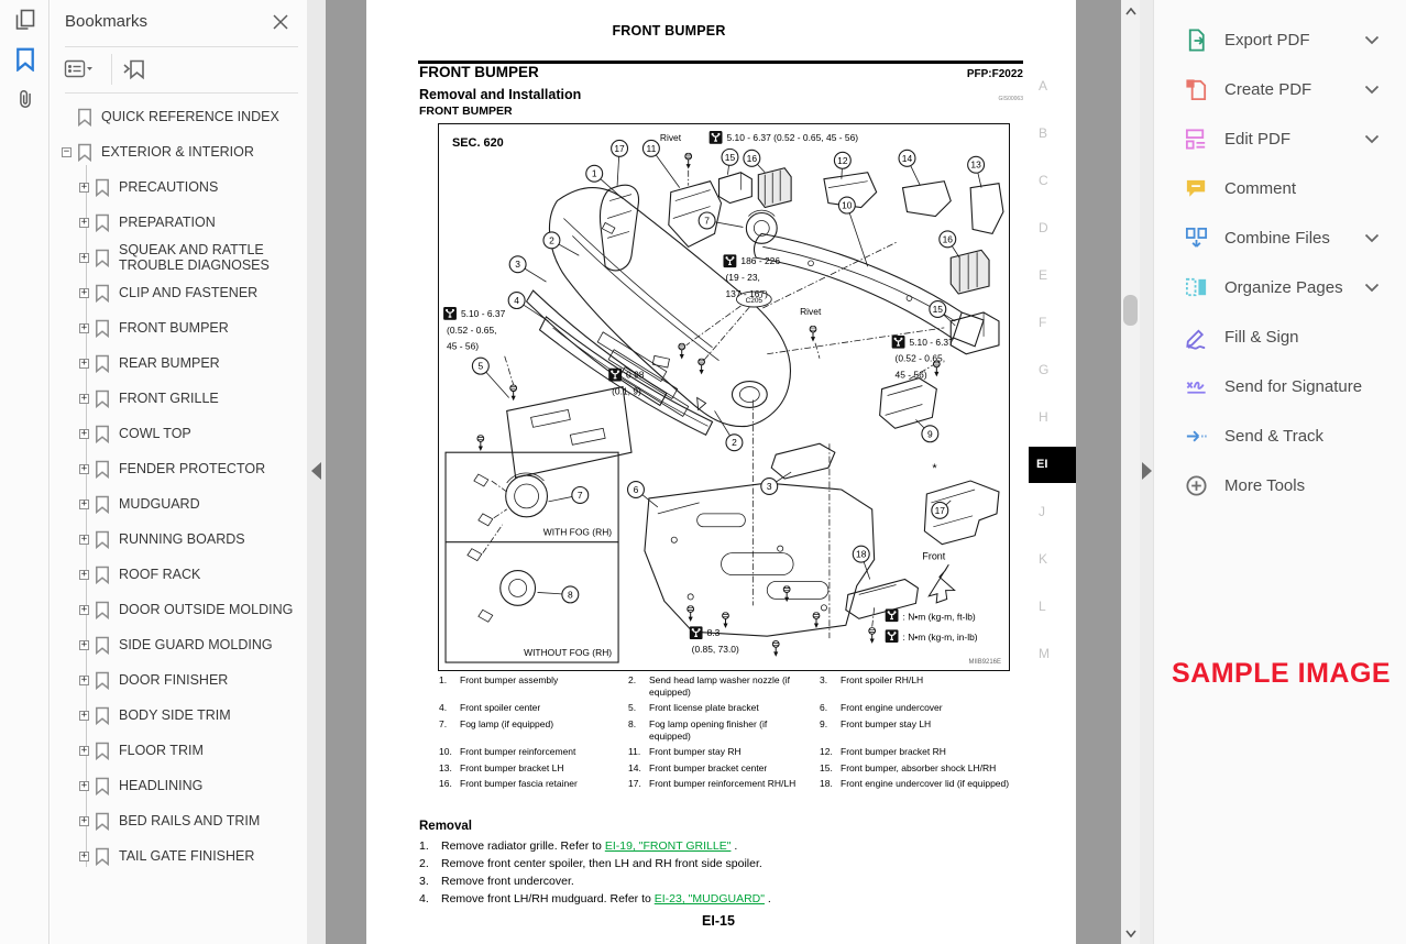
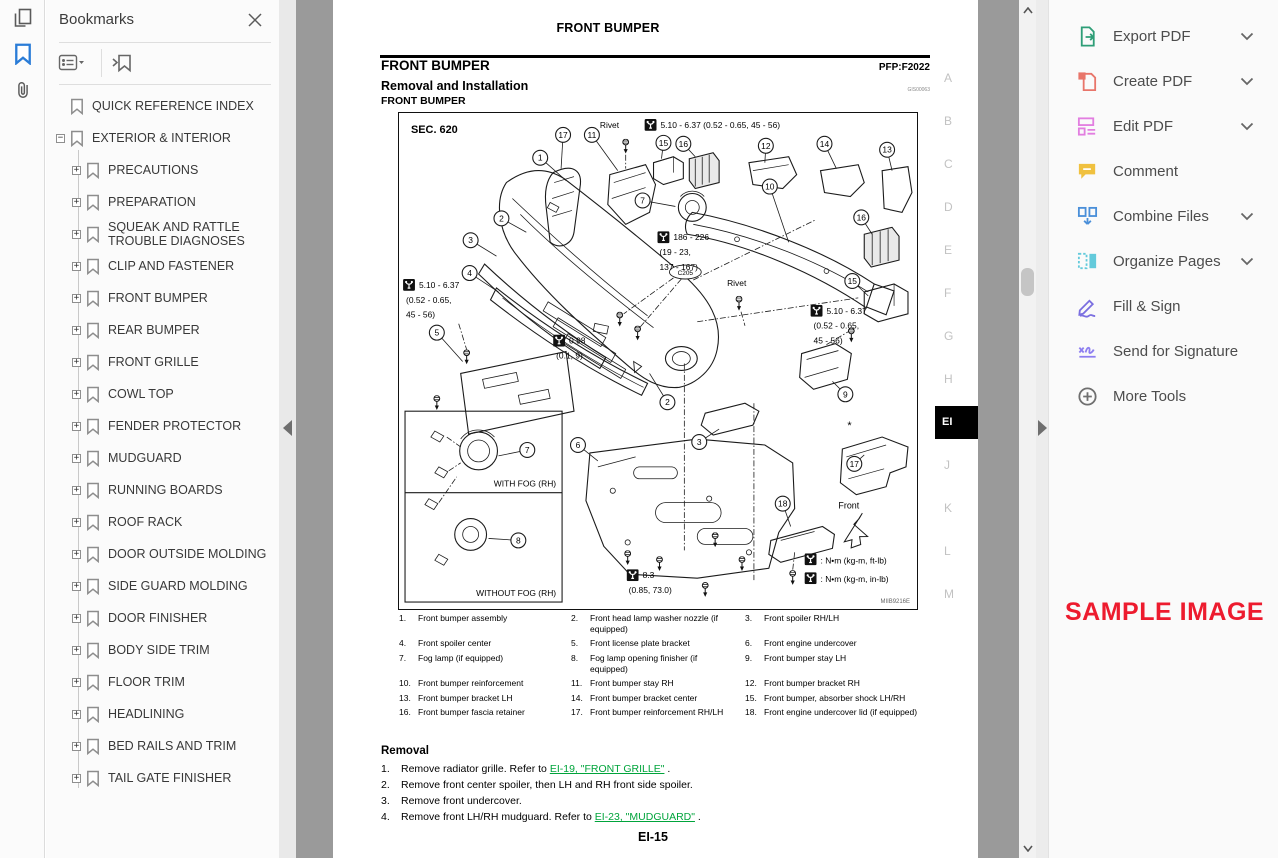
  Bookmarks
  QUICK REFERENCE INDEX
  −
  EXTERIOR & INTERIOR
  +
  PRECAUTIONS
  +
  PREPARATION
  +
  SQUEAK AND RATTLE TROUBLE DIAGNOSES
  +
  CLIP AND FASTENER
  +
  FRONT BUMPER
  +
  REAR BUMPER
  +
  FRONT GRILLE
  +
  COWL TOP
  +
  FENDER PROTECTOR
  +
  MUDGUARD
  +
  RUNNING BOARDS
  +
  ROOF RACK
  +
  DOOR OUTSIDE MOLDING
  +
  SIDE GUARD MOLDING
  +
  DOOR FINISHER
  +
  BODY SIDE TRIM
  +
  FLOOR TRIM
  +
  HEADLINING
  +
  BED RAILS AND TRIM
  +
  TAIL GATE FINISHER
  FRONT BUMPER
  FRONT BUMPER
  PFP:F2022
  Removal and Installation
  FRONT BUMPER
  SEC. 620
  Rivet
  Rivet
  5.10 - 6.37 (0.52 - 0.65, 45 - 56)
  5.10 - 6.37
  (0.52 - 0.65,
  45 - 56)
  186 - 226
  (19 - 23,
  137 - 167)
  5.10 - 6.37
  (0.52 - 0.65,
  45 - 56)
  0.98
  (0.1, 9)
  8.3
  (0.85, 73.0)
  WITH FOG (RH)
  WITHOUT FOG (RH)
  Front
  *
  : N•m (kg-m, ft-lb)
  : N•m (kg-m, in-lb)
  1
  2
  2
  3
  3
  4
  5
  6
  7
  7
  8
  9
  10
  11
  12
  13
  14
  15
  15
  16
  16
  17
  17
  18
  1.
  Front bumper assembly
  2.
- Send head lamp washer nozzle (if equipped)
+ Front head lamp washer nozzle (if equipped)
  3.
  Front spoiler RH/LH
  4.
  Front spoiler center
  5.
  Front license plate bracket
  6.
  Front engine undercover
  7.
  Fog lamp (if equipped)
  8.
  Fog lamp opening finisher (if equipped)
  9.
  Front bumper stay LH
  10.
  Front bumper reinforcement
  11.
  Front bumper stay RH
  12.
  Front bumper bracket RH
  13.
  Front bumper bracket LH
  14.
  Front bumper bracket center
  15.
  Front bumper, absorber shock LH/RH
  16.
  Front bumper fascia retainer
  17.
  Front bumper reinforcement RH/LH
  18.
  Front engine undercover lid (if equipped)
  Removal
  1.
  Remove radiator grille. Refer to EI-19, "FRONT GRILLE" .
  2.
  Remove front center spoiler, then LH and RH front side spoiler.
  3.
  Remove front undercover.
  4.
  Remove front LH/RH mudguard. Refer to EI-23, "MUDGUARD" .
  EI-15
  A
  B
  C
  D
  E
  F
  G
  H
  EI
  J
  K
  L
  M
  Export PDF
  Create PDF
  Edit PDF
  Comment
  Combine Files
  Organize Pages
  Fill & Sign
  Send for Signature
- Send & Track
  More Tools
  SAMPLE IMAGE
